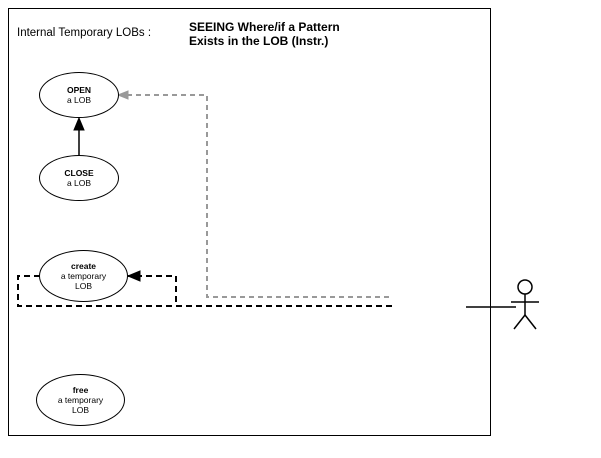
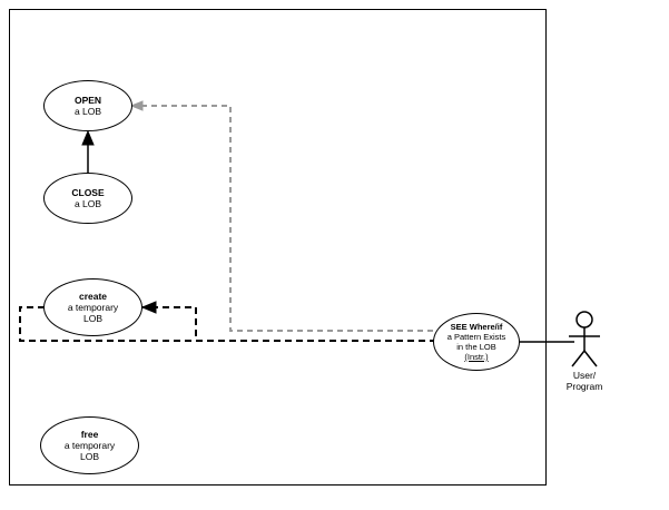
- Internal Temporary LOBs :
- SEEING Where/if a Pattern
- Exists in the LOB (Instr.)
  OPEN
  a LOB
  CLOSE
  a LOB
  create
  a temporary
  LOB
  free
  a temporary
  LOB
+ SEE Where/if
+ a Pattern Exists
+ in the LOB
+ (Instr.)
+ User/
+ Program
